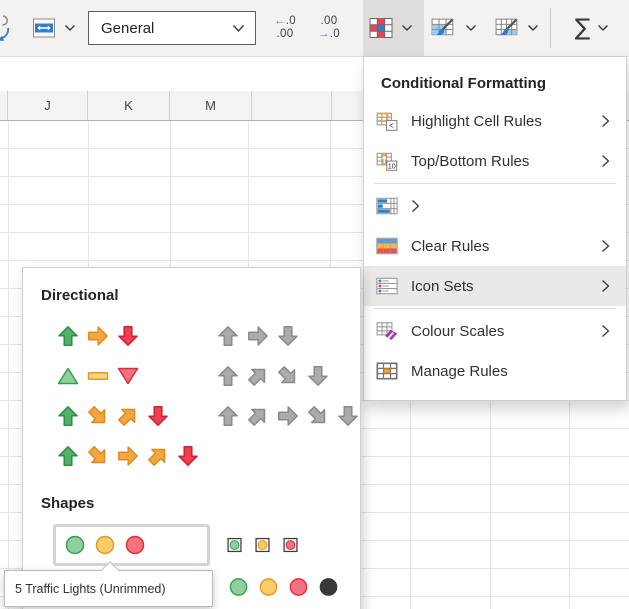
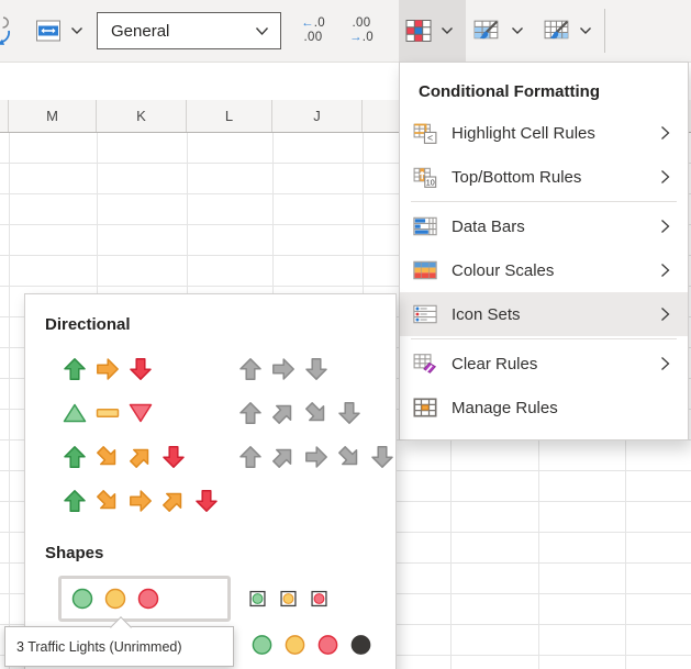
  General
  ←.0
  .00
  .00
  →.0
- ∑
- J
+ M
  K
+ L
- M
+ J
  Conditional Formatting
  <
  Highlight Cell Rules
  10
  Top/Bottom Rules
+ Data Bars
- Clear Rules
+ Colour Scales
  Icon Sets
- Colour Scales
+ Clear Rules
  Manage Rules
  Directional
  Shapes
- 5 Traffic Lights (Unrimmed)
+ 3 Traffic Lights (Unrimmed)
